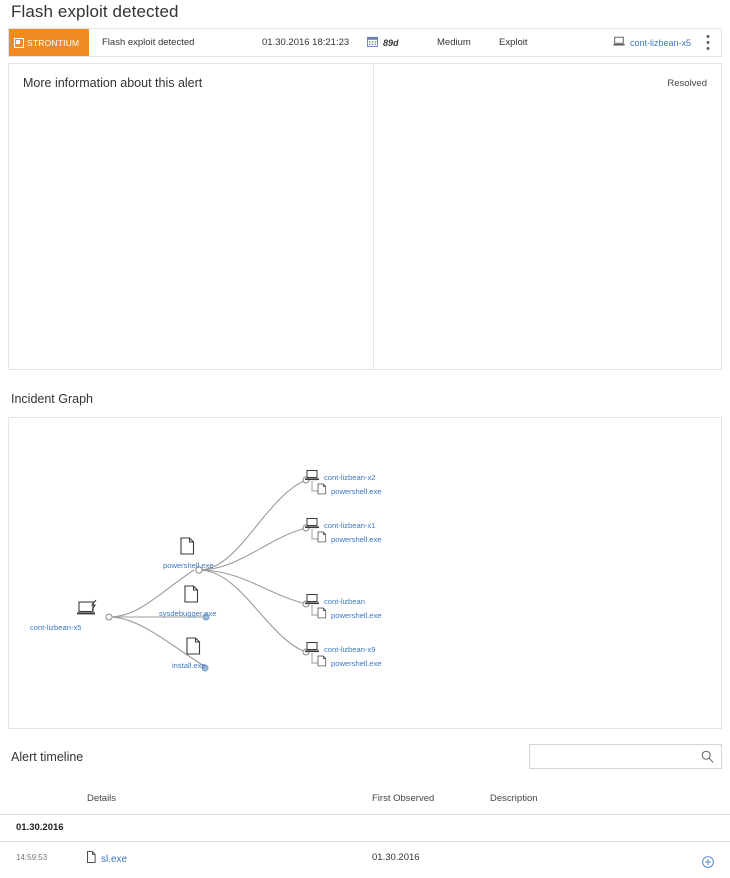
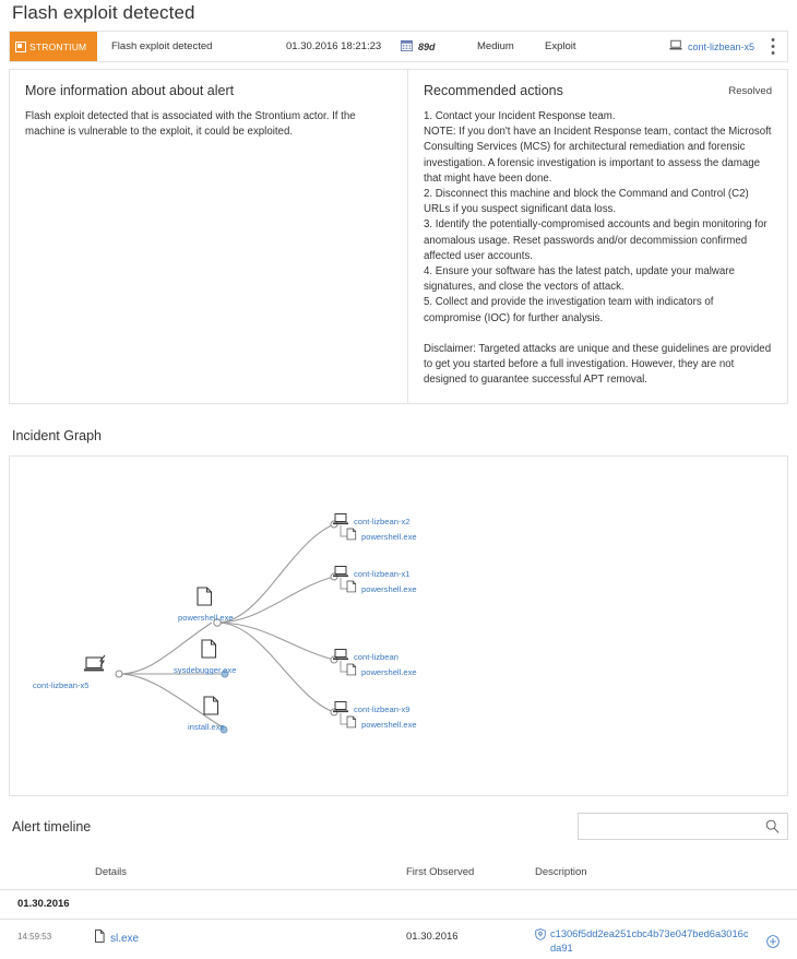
  Flash exploit detected
  STRONTIUM
  Flash exploit detected
  01.30.2016 18:21:23
  89d
  Medium
  Exploit
  cont-lizbean-x5
  •
  •
  •
- More information about this alert
+ More information about about alert
+ Flash exploit detected that is associated with the Strontium actor. If the machine is vulnerable to the exploit, it could be exploited.
+ Recommended actions
  Resolved
+ 1. Contact your Incident Response team.
+ NOTE: If you don't have an Incident Response team, contact the Microsoft Consulting Services (MCS) for architectural remediation and forensic investigation. A forensic investigation is important to assess the damage that might have been done.
+ 2. Disconnect this machine and block the Command and Control (C2) URLs if you suspect significant data loss.
+ 3. Identify the potentially-compromised accounts and begin monitoring for anomalous usage. Reset passwords and/or decommission confirmed affected user accounts.
+ 4. Ensure your software has the latest patch, update your malware signatures, and close the vectors of attack.
+ 5. Collect and provide the investigation team with indicators of compromise (IOC) for further analysis.
+ Disclaimer: Targeted attacks are unique and these guidelines are provided to get you started before a full investigation. However, they are not designed to guarantee successful APT removal.
  Incident Graph
  cont-lizbean-x5
  powershell.exe
  sysdebugger.exe
  install.exe
  cont-lizbean-x2
  powershell.exe
  cont-lizbean-x1
  powershell.exe
  cont-lizbean
  powershell.exe
  cont-lizbean-x9
  powershell.exe
  Alert timeline
  Details
  First Observed
  Description
  01.30.2016
  14:59:53
  sl.exe
  01.30.2016
+ c1306f5dd2ea251cbc4b73e047bed6a3016cda91
